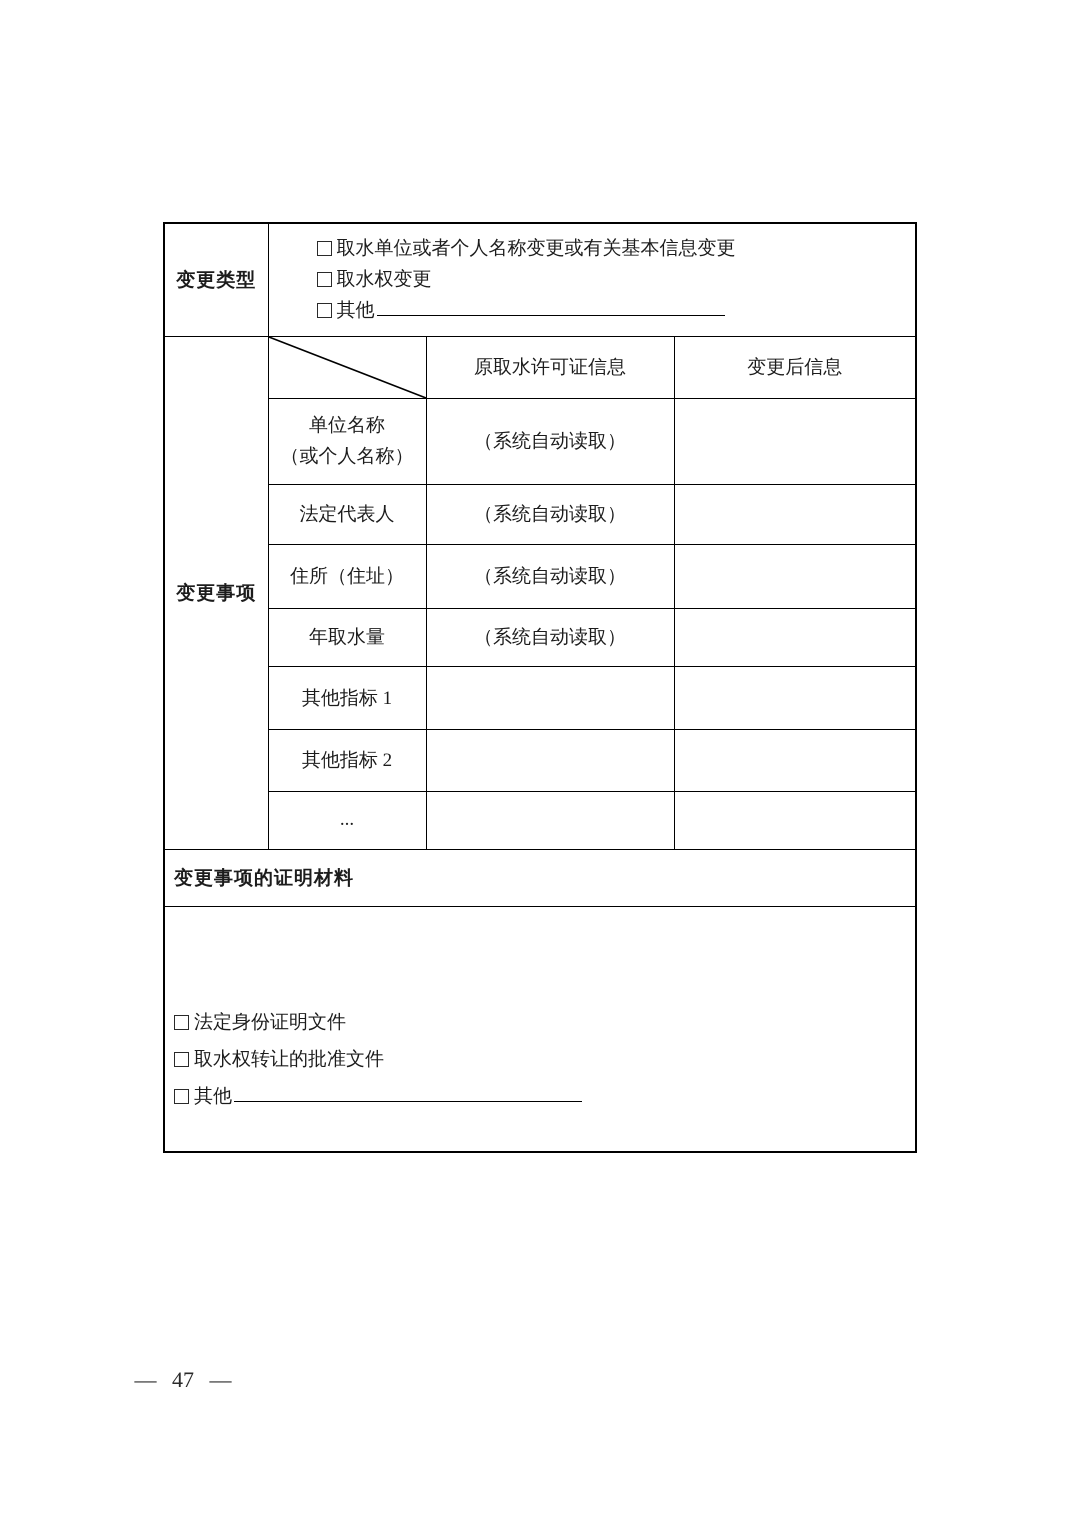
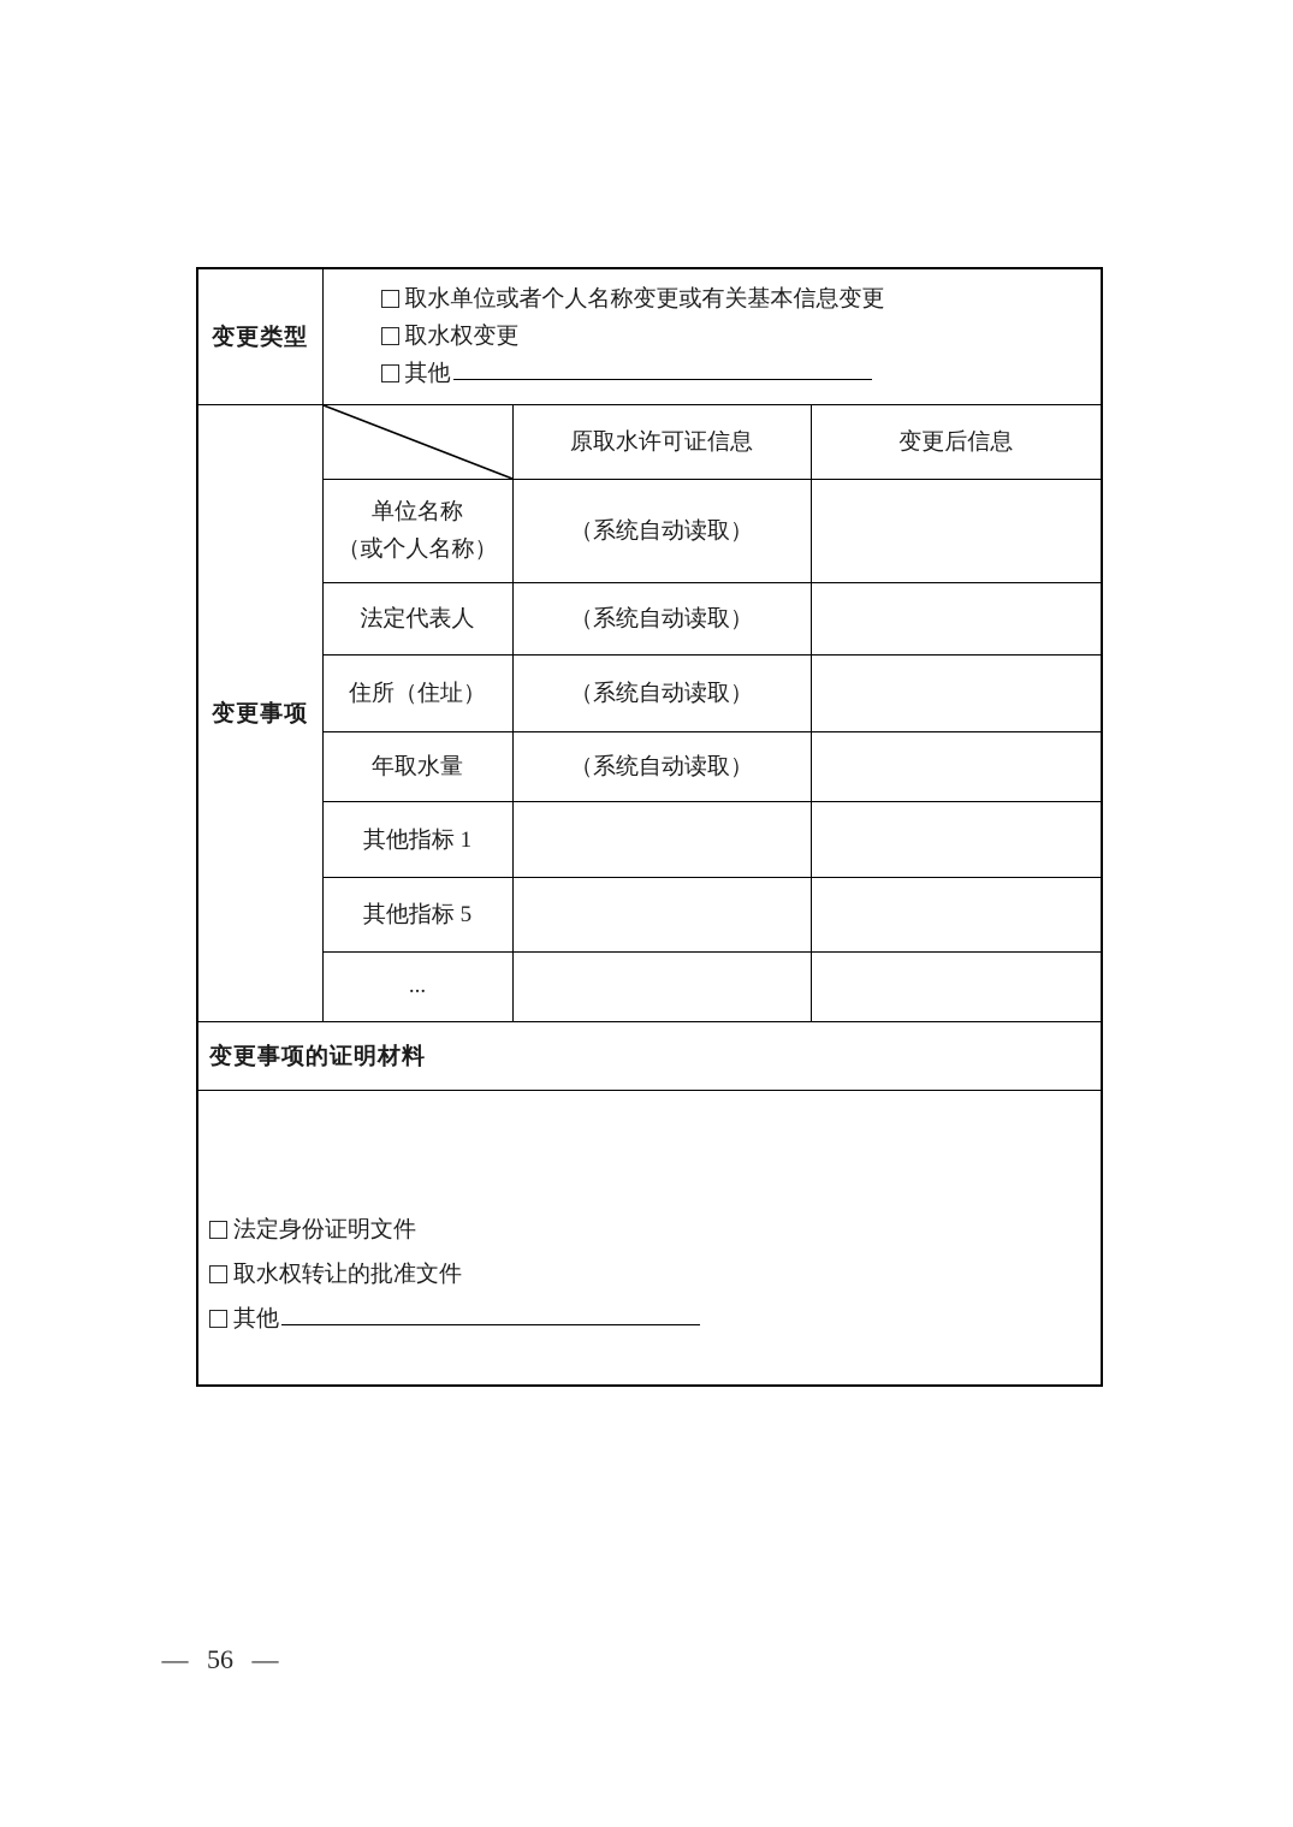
  变更类型	取水单位或者个人名称变更或有关基本信息变更 取水权变更 其他
  变更事项		原取水许可证信息	变更后信息
  单位名称 （或个人名称）	（系统自动读取）
  法定代表人	（系统自动读取）
  住所（住址）	（系统自动读取）
  年取水量	（系统自动读取）
  其他指标 1
- 其他指标 2
+ 其他指标 5
  ...
  变更事项的证明材料
  法定身份证明文件 取水权转让的批准文件 其他
- — 47 —
+ — 56 —
